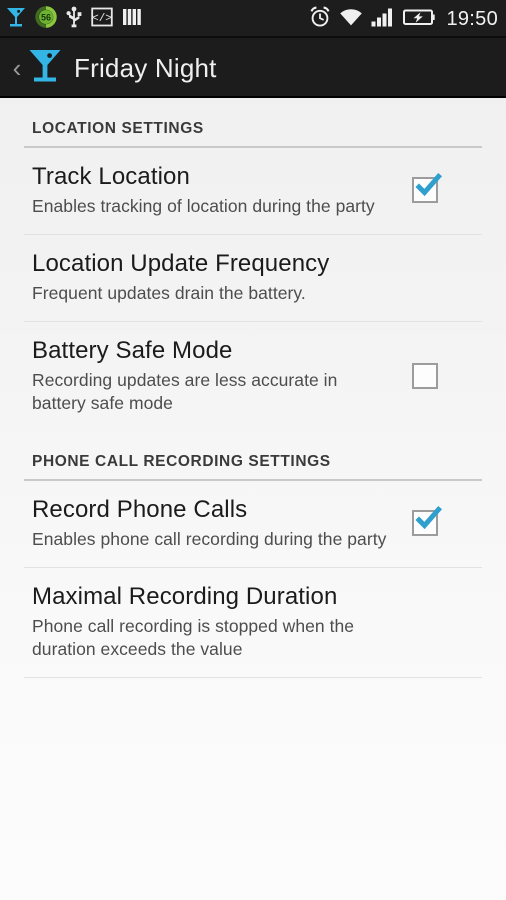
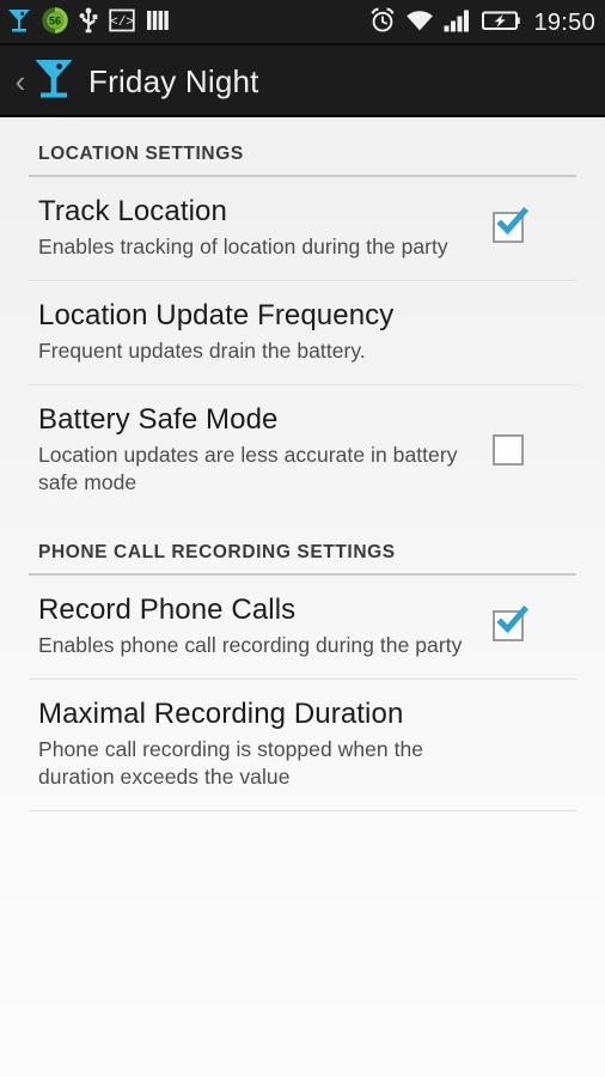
  56
  </>
  19:50
  ‹
  Friday Night
  LOCATION SETTINGS
  Track Location
  Enables tracking of location during the party
  Location Update Frequency
  Frequent updates drain the battery.
  Battery Safe Mode
- Recording updates are less accurate in battery safe mode
+ Location updates are less accurate in battery safe mode
  PHONE CALL RECORDING SETTINGS
  Record Phone Calls
  Enables phone call recording during the party
  Maximal Recording Duration
  Phone call recording is stopped when the duration exceeds the value
